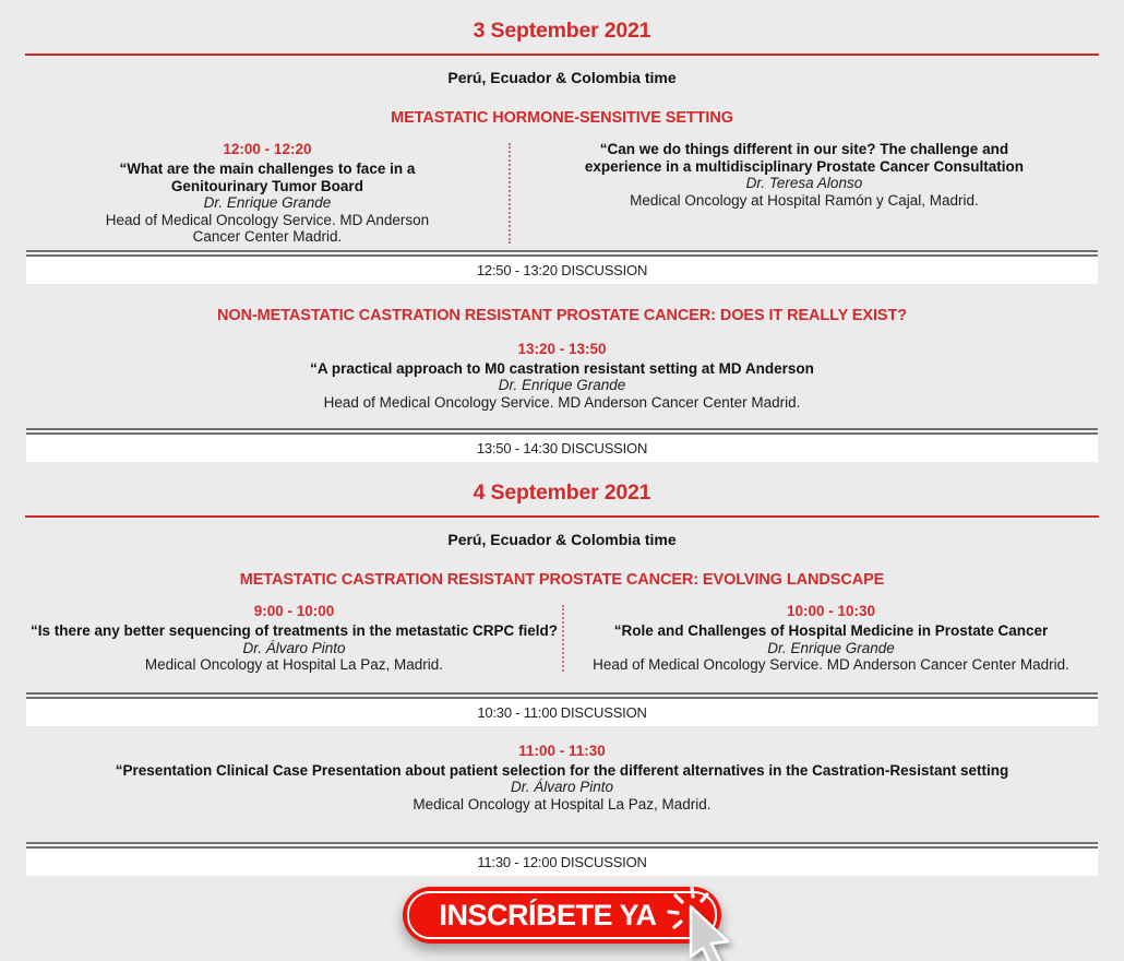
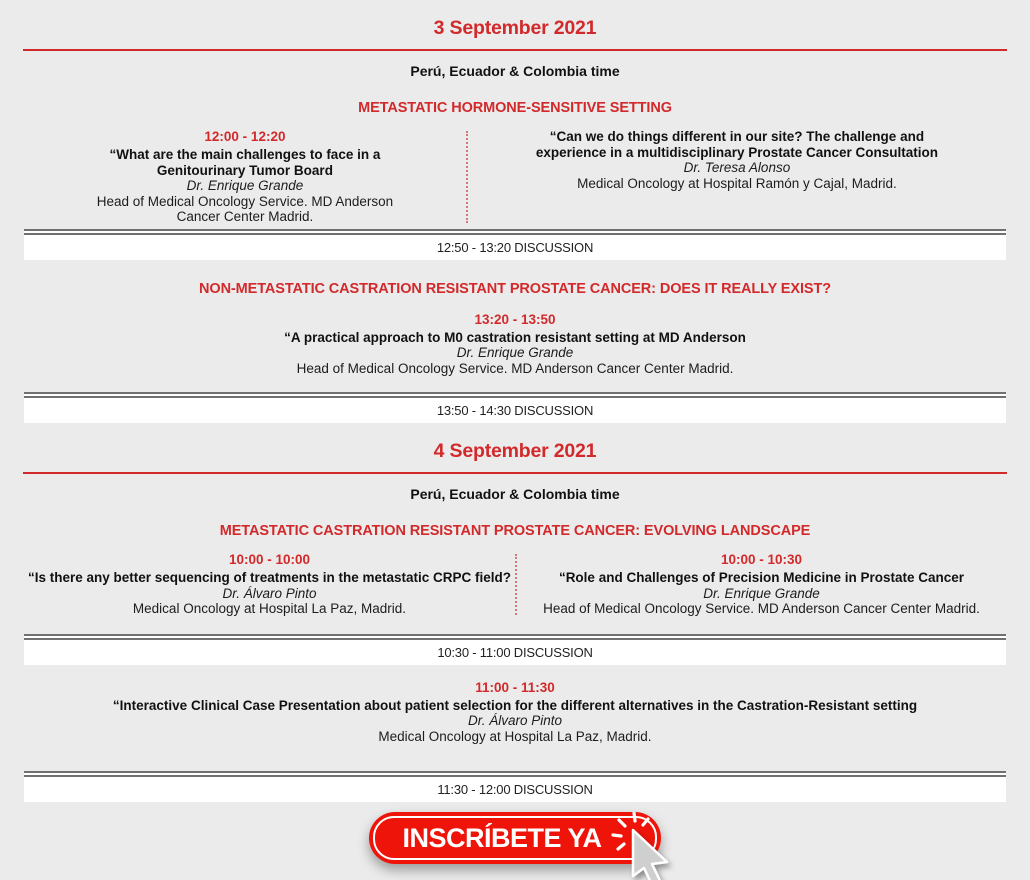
  3 September 2021
  Perú, Ecuador & Colombia time
  METASTATIC HORMONE-SENSITIVE SETTING
  12:00 - 12:20
  “What are the main challenges to face in a Genitourinary Tumor Board
  Dr. Enrique Grande
  Head of Medical Oncology Service. MD Anderson Cancer Center Madrid.
  “Can we do things different in our site? The challenge and experience in a multidisciplinary Prostate Cancer Consultation
  Dr. Teresa Alonso
  Medical Oncology at Hospital Ramón y Cajal, Madrid.
  12:50 - 13:20 DISCUSSION
  NON-METASTATIC CASTRATION RESISTANT PROSTATE CANCER: DOES IT REALLY EXIST?
  13:20 - 13:50
  “A practical approach to M0 castration resistant setting at MD Anderson
  Dr. Enrique Grande
  Head of Medical Oncology Service. MD Anderson Cancer Center Madrid.
  13:50 - 14:30 DISCUSSION
  4 September 2021
  Perú, Ecuador & Colombia time
  METASTATIC CASTRATION RESISTANT PROSTATE CANCER: EVOLVING LANDSCAPE
- 9:00 - 10:00
+ 10:00 - 10:00
  “Is there any better sequencing of treatments in the metastatic CRPC field?
  Dr. Álvaro Pinto
  Medical Oncology at Hospital La Paz, Madrid.
  10:00 - 10:30
- “Role and Challenges of Hospital Medicine in Prostate Cancer
+ “Role and Challenges of Precision Medicine in Prostate Cancer
  Dr. Enrique Grande
  Head of Medical Oncology Service. MD Anderson Cancer Center Madrid.
  10:30 - 11:00 DISCUSSION
  11:00 - 11:30
- “Presentation Clinical Case Presentation about patient selection for the different alternatives in the Castration-Resistant setting
+ “Interactive Clinical Case Presentation about patient selection for the different alternatives in the Castration-Resistant setting
  Dr. Álvaro Pinto
  Medical Oncology at Hospital La Paz, Madrid.
  11:30 - 12:00 DISCUSSION
  INSCRÍBETE YA
